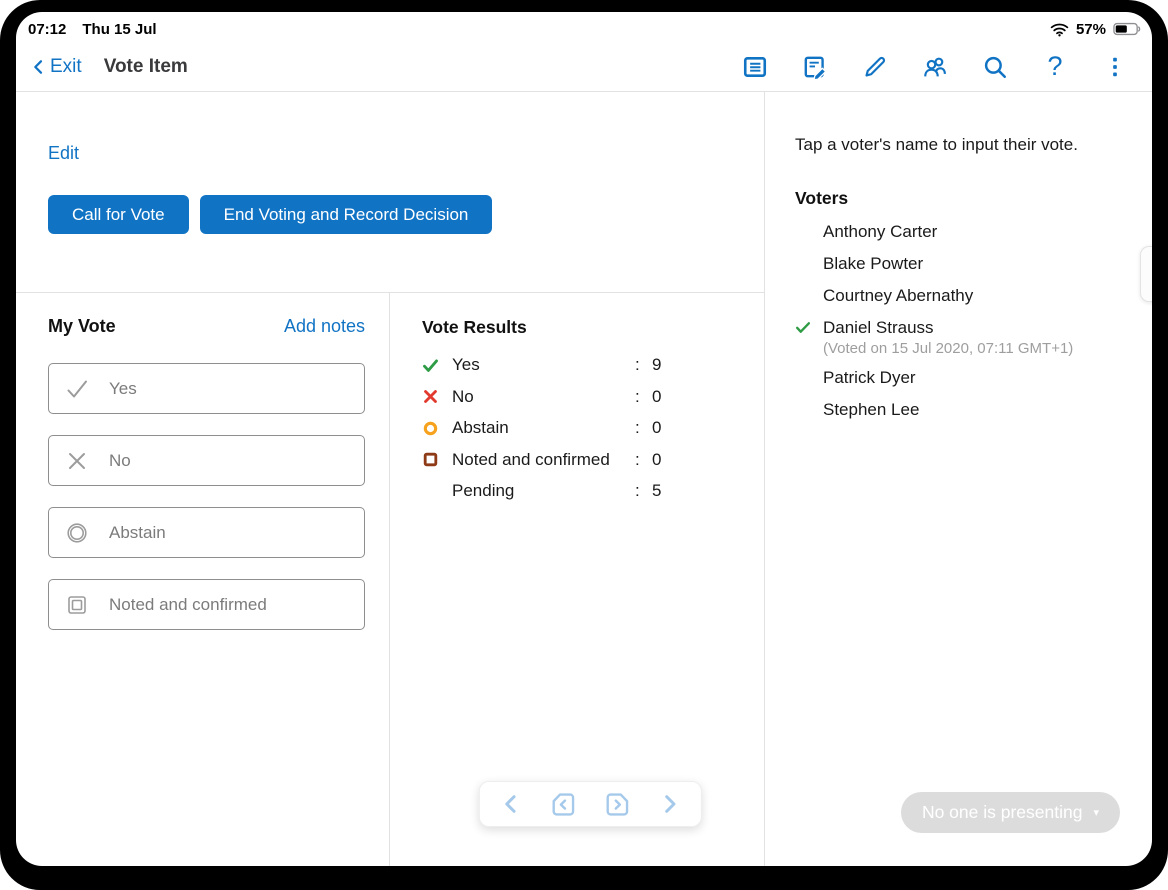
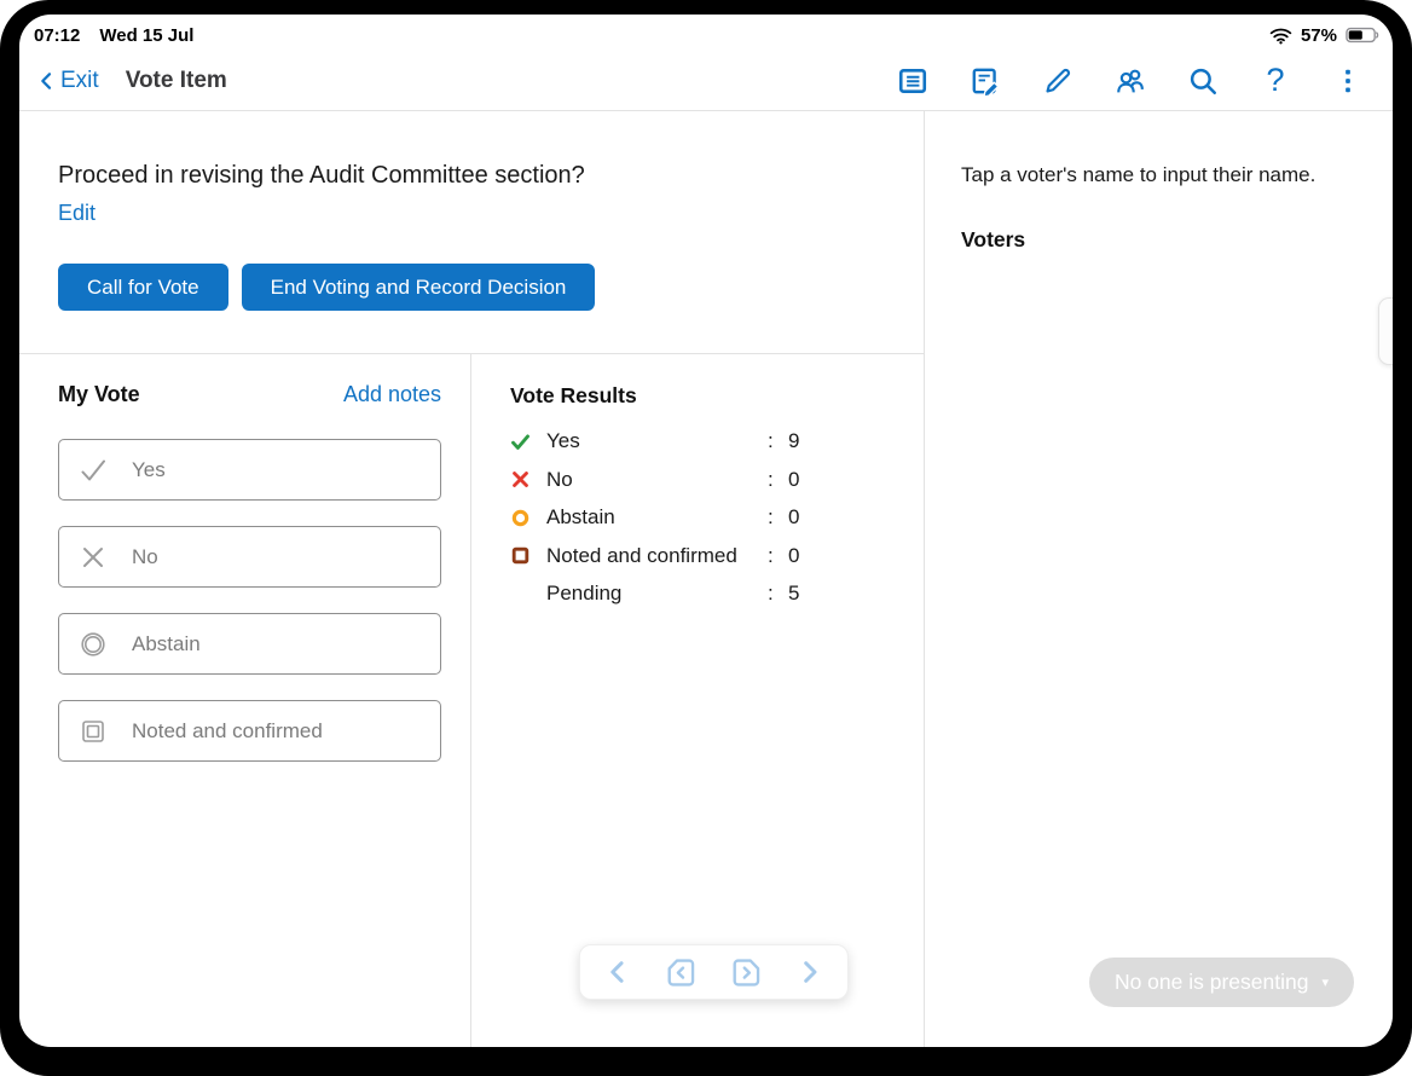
  07:12
- Thu 15 Jul
+ Wed 15 Jul
  57%
  Exit
  Vote Item
  ?
+ Proceed in revising the Audit Committee section?
  Edit
  Call for Vote
  End Voting and Record Decision
  My Vote
  Add notes
  Yes
  No
  Abstain
  Noted and confirmed
  Vote Results
  Yes
  :
  9
  No
  :
  0
  Abstain
  :
  0
  Noted and confirmed
  :
  0
  Pending
  :
  5
- Tap a voter's name to input their vote.
+ Tap a voter's name to input their name.
  Voters
- Anthony Carter
- Blake Powter
- Courtney Abernathy
- Daniel Strauss
- (Voted on 15 Jul 2020, 07:11 GMT+1)
- Patrick Dyer
- Stephen Lee
  No one is presenting
  ▾
